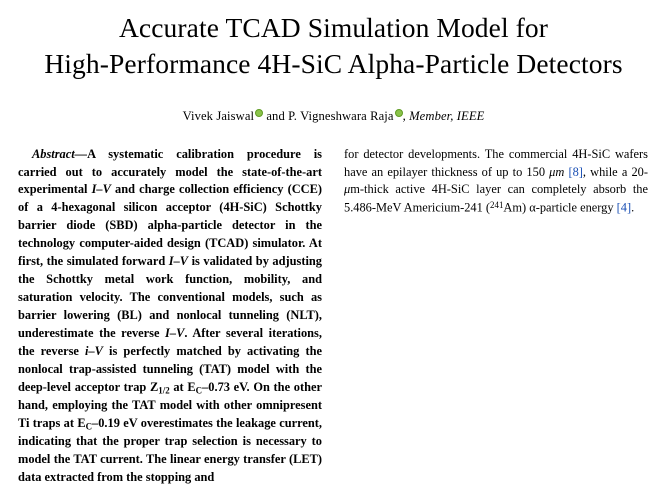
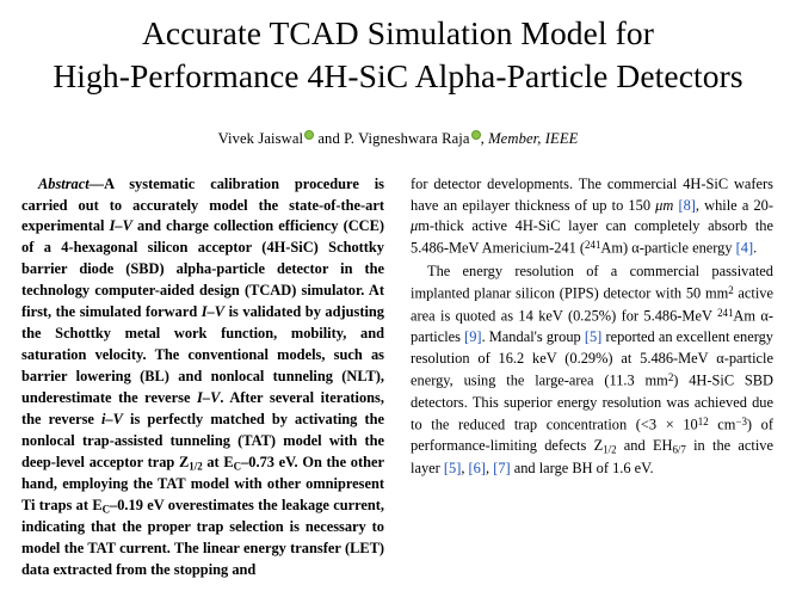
  Accurate TCAD Simulation Model for
  High-Performance 4H-SiC Alpha-Particle Detectors
  Vivek Jaiswal and P. Vigneshwara Raja , Member, IEEE
  Abstract—A systematic calibration procedure is carried out to accurately model the state-of-the-art experimental I–V and charge collection efficiency (CCE) of a 4-hexagonal silicon acceptor (4H-SiC) Schottky barrier diode (SBD) alpha-particle detector in the technology computer-aided design (TCAD) simulator. At first, the simulated forward I–V is validated by adjusting the Schottky metal work function, mobility, and saturation velocity. The conventional models, such as barrier lowering (BL) and nonlocal tunneling (NLT), underestimate the reverse I–V. After several iterations, the reverse i–V is perfectly matched by activating the nonlocal trap-assisted tunneling (TAT) model with the deep-level acceptor trap Z1/2 at EC–0.73 eV. On the other hand, employing the TAT model with other omnipresent Ti traps at EC–0.19 eV overestimates the leakage current, indicating that the proper trap selection is necessary to model the TAT current. The linear energy transfer (LET) data extracted from the stopping and
  for detector developments. The commercial 4H-SiC wafers have an epilayer thickness of up to 150 μm [8], while a 20-μm-thick active 4H-SiC layer can completely absorb the 5.486-MeV Americium-241 (241Am) α-particle energy [4].
+ The energy resolution of a commercial passivated implanted planar silicon (PIPS) detector with 50 mm2 active area is quoted as 14 keV (0.25%) for 5.486-MeV 241Am α-particles [9]. Mandal's group [5] reported an excellent energy resolution of 16.2 keV (0.29%) at 5.486-MeV α-particle energy, using the large-area (11.3 mm2) 4H-SiC SBD detectors. This superior energy resolution was achieved due to the reduced trap concentration (<3 × 1012 cm−3) of performance-limiting defects Z1/2 and EH6/7 in the active layer [5], [6], [7] and large BH of 1.6 eV.
